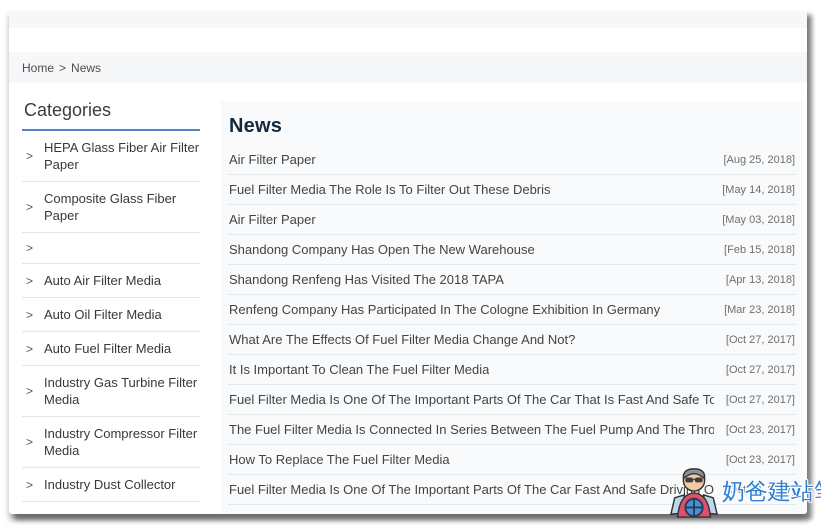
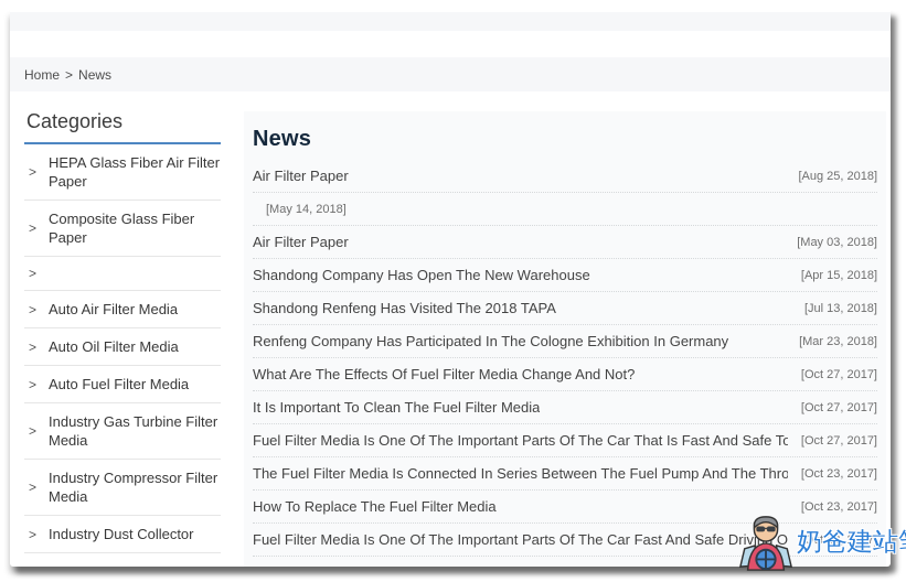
  Home
  >
  News
  Categories
  >
  HEPA Glass Fiber Air Filter Paper
  >
  Composite Glass Fiber Paper
  >
  >
  Auto Air Filter Media
  >
  Auto Oil Filter Media
  >
  Auto Fuel Filter Media
  >
  Industry Gas Turbine Filter Media
  >
  Industry Compressor Filter Media
  >
  Industry Dust Collector
  News
  Air Filter Paper
  [Aug 25, 2018]
- Fuel Filter Media The Role Is To Filter Out These Debris
  [May 14, 2018]
  Air Filter Paper
  [May 03, 2018]
  Shandong Company Has Open The New Warehouse
- [Feb 15, 2018]
+ [Apr 15, 2018]
  Shandong Renfeng Has Visited The 2018 TAPA
- [Apr 13, 2018]
+ [Jul 13, 2018]
  Renfeng Company Has Participated In The Cologne Exhibition In Germany
  [Mar 23, 2018]
  What Are The Effects Of Fuel Filter Media Change And Not?
  [Oct 27, 2017]
  It Is Important To Clean The Fuel Filter Media
  [Oct 27, 2017]
  Fuel Filter Media Is One Of The Important Parts Of The Car That Is Fast And Safe To
  [Oct 27, 2017]
  The Fuel Filter Media Is Connected In Series Between The Fuel Pump And The Thro
  [Oct 23, 2017]
  How To Replace The Fuel Filter Media
  [Oct 23, 2017]
  Fuel Filter Media Is One Of The Important Parts Of The Car Fast And Safe Drivi O
  [Oct 23, 2017]
